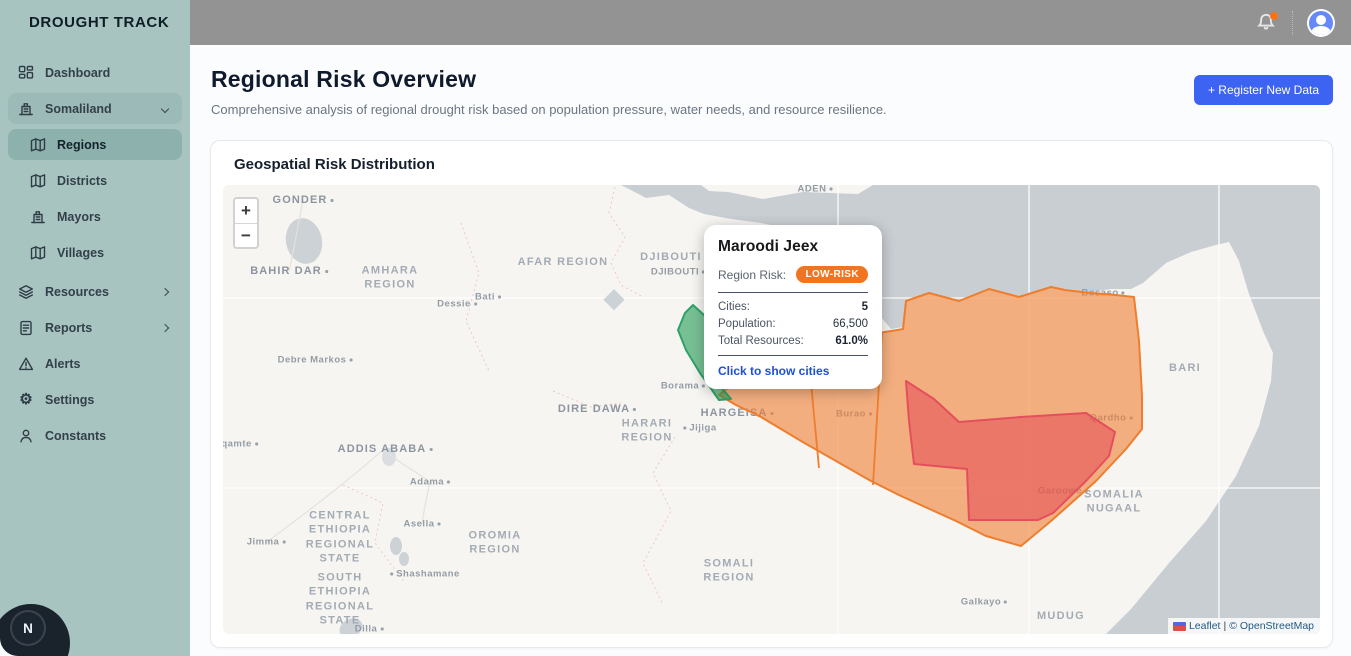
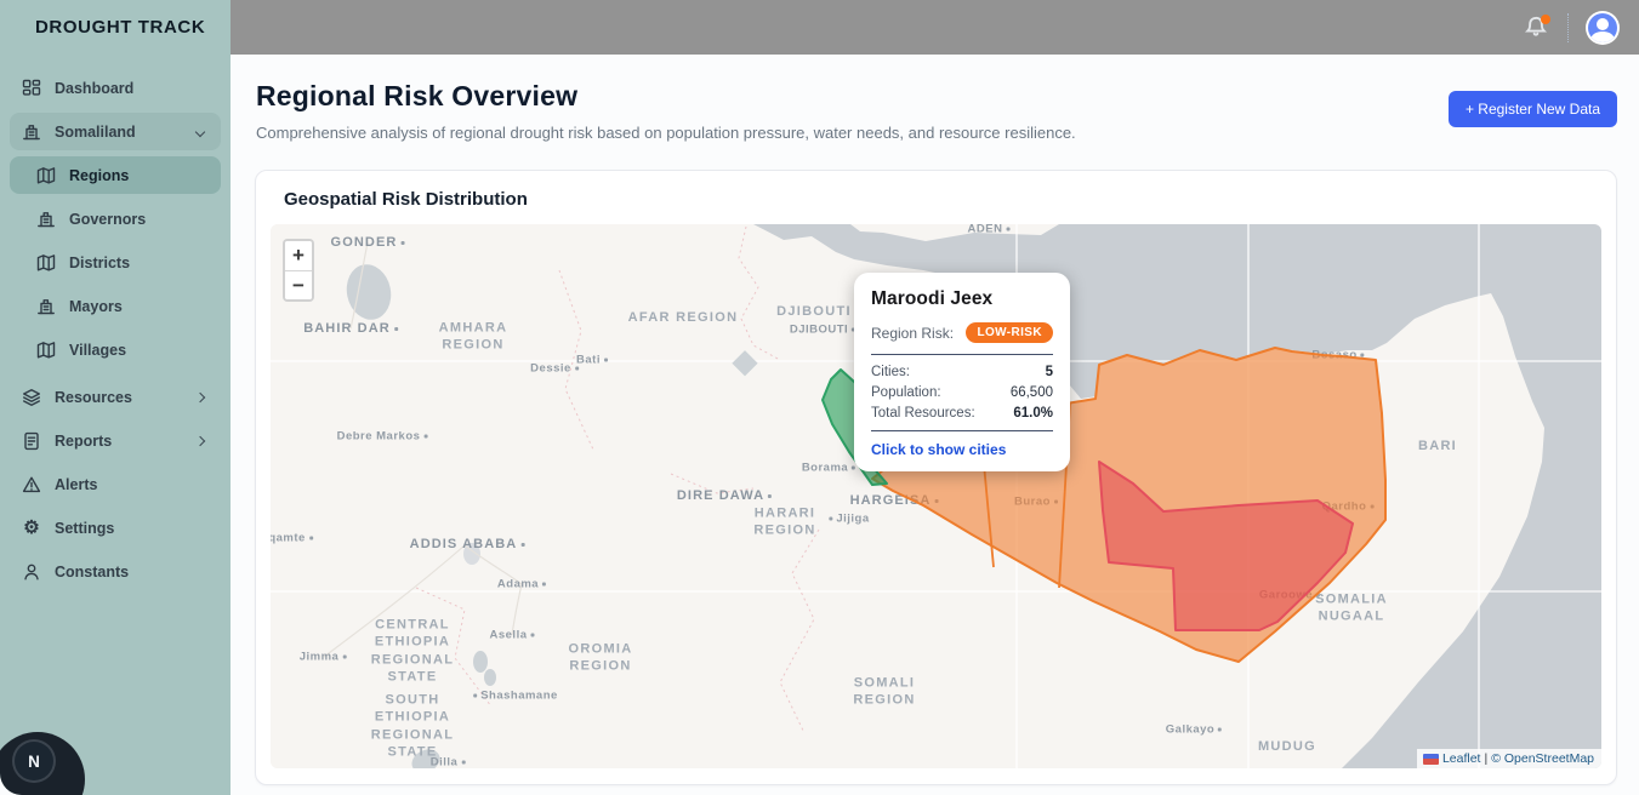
  DROUGHT TRACK
  Dashboard
  Somaliland
  Regions
+ Governors
  Districts
  Mayors
  Villages
  Resources
  Reports
  Alerts
  ⚙
  Settings
  Constants
  N
  Regional Risk Overview
  Comprehensive analysis of regional drought risk based on population pressure, water needs, and resource resilience.
  + Register New Data
  Geospatial Risk Distribution
  ADEN
  GONDER
  BAHIR DAR
  AMHARA
  REGION
  Dessie
  Bati
  Debre Markos
  AFAR REGION
  DJIBOUTI
  DJIBOUTI
  DIRE DAWA
  HARARI
  REGION
  Jijiga
  Borama
  HARGEISA
  Burao
  Bosaso
  Qardho
  Garoowe
  SOMALIA
  NUGAAL
  BARI
  MUDUG
  Galkayo
  ADDIS ABABA
  Adama
  Asella
  Jimma
  CENTRAL
  ETHIOPIA
  REGIONAL
  STATE
  OROMIA
  REGION
  Shashamane
  SOUTH
  ETHIOPIA
  REGIONAL
  STATE
  Dilla
  qamte
  SOMALI
  REGION
  +
  −
  Maroodi Jeex
  Region Risk:
  LOW-RISK
  Cities:
  5
  Population:
  66,500
  Total Resources:
  61.0%
  Click to show cities
  Leaflet
  |
  © OpenStreetMap
